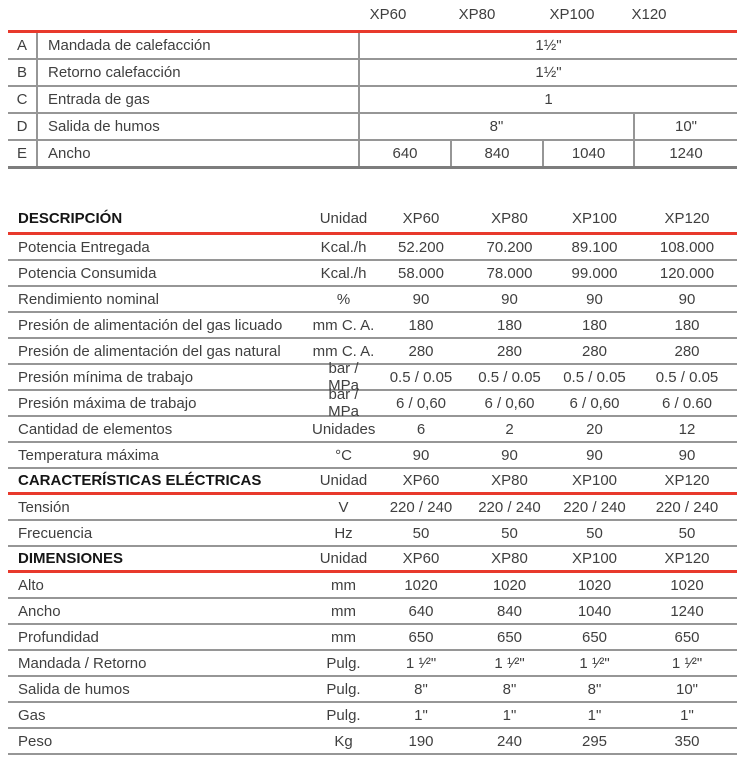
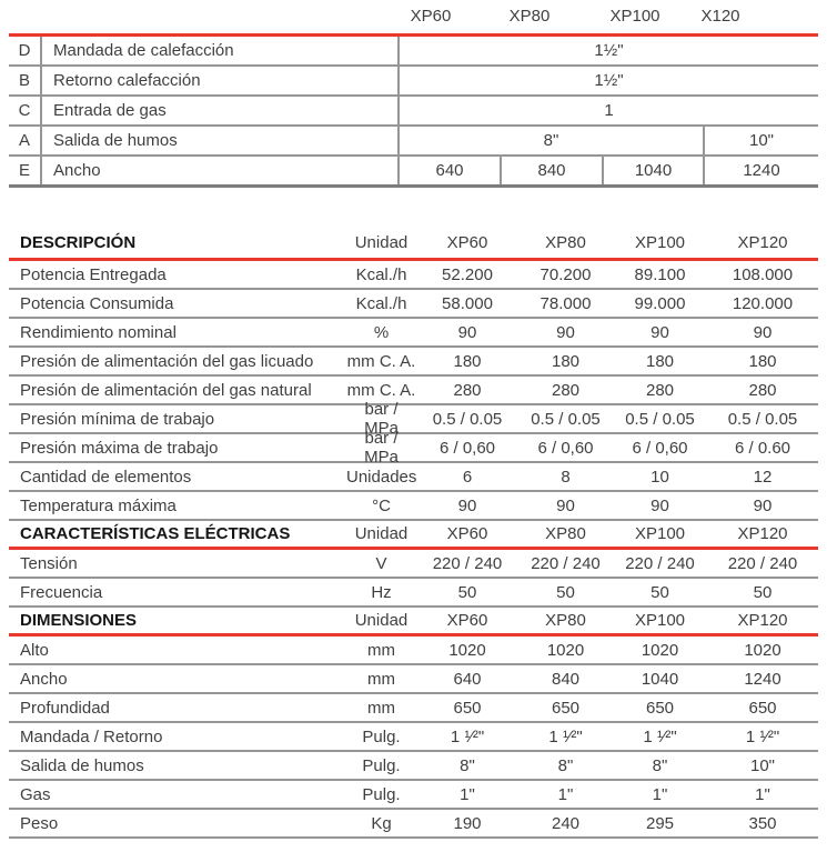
  XP60
  XP80
  XP100
  X120
- A
+ D
  Mandada de calefacción
  1½"
  B
  Retorno calefacción
  1½"
  C
  Entrada de gas
  1
- D
+ A
  Salida de humos
  8"
  10"
  E
  Ancho
  640
  840
  1040
  1240
  DESCRIPCIÓN
  Unidad
  XP60
  XP80
  XP100
  XP120
  Potencia Entregada
  Kcal./h
  52.200
  70.200
  89.100
  108.000
  Potencia Consumida
  Kcal./h
  58.000
  78.000
  99.000
  120.000
  Rendimiento nominal
  %
  90
  90
  90
  90
  Presión de alimentación del gas licuado
  mm C. A.
  180
  180
  180
  180
  Presión de alimentación del gas natural
  mm C. A.
  280
  280
  280
  280
  Presión mínima de trabajo
  bar / MPa
  0.5 / 0.05
  0.5 / 0.05
  0.5 / 0.05
  0.5 / 0.05
  Presión máxima de trabajo
  bar / MPa
  6 / 0,60
  6 / 0,60
  6 / 0,60
  6 / 0.60
  Cantidad de elementos
  Unidades
  6
- 2
+ 8
- 20
+ 10
  12
  Temperatura máxima
  °C
  90
  90
  90
  90
  CARACTERÍSTICAS ELÉCTRICAS
  Unidad
  XP60
  XP80
  XP100
  XP120
  Tensión
  V
  220 / 240
  220 / 240
  220 / 240
  220 / 240
  Frecuencia
  Hz
  50
  50
  50
  50
  DIMENSIONES
  Unidad
  XP60
  XP80
  XP100
  XP120
  Alto
  mm
  1020
  1020
  1020
  1020
  Ancho
  mm
  640
  840
  1040
  1240
  Profundidad
  mm
  650
  650
  650
  650
  Mandada / Retorno
  Pulg.
  1 ¹⁄²"
  1 ¹⁄²"
  1 ¹⁄²"
  1 ¹⁄²"
  Salida de humos
  Pulg.
  8"
  8"
  8"
  10"
  Gas
  Pulg.
  1"
  1"
  1"
  1"
  Peso
  Kg
  190
  240
  295
  350
